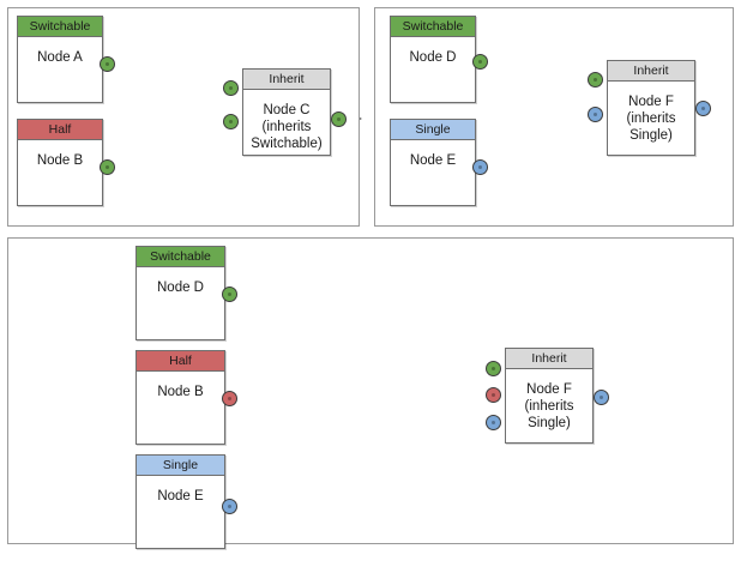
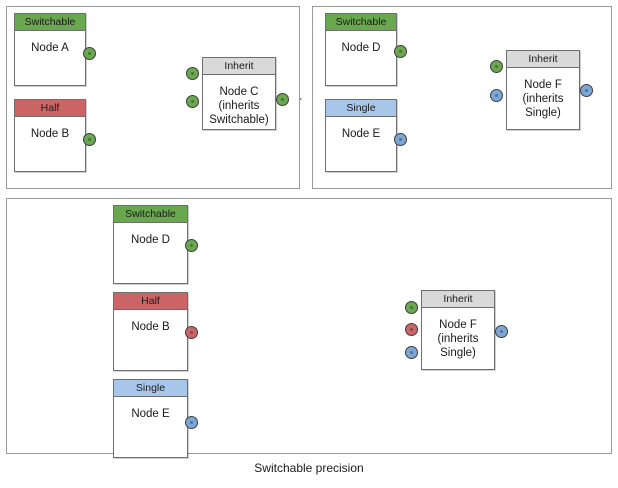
  Switchable
  Node A
  Half
  Node B
  Inherit
  Node C
  (inherits
  Switchable)
  Switchable
  Node D
  Single
  Node E
  Inherit
  Node F
  (inherits
  Single)
  Switchable
  Node D
  Half
  Node B
  Single
  Node E
  Inherit
  Node F
  (inherits
  Single)
+ Switchable precision
